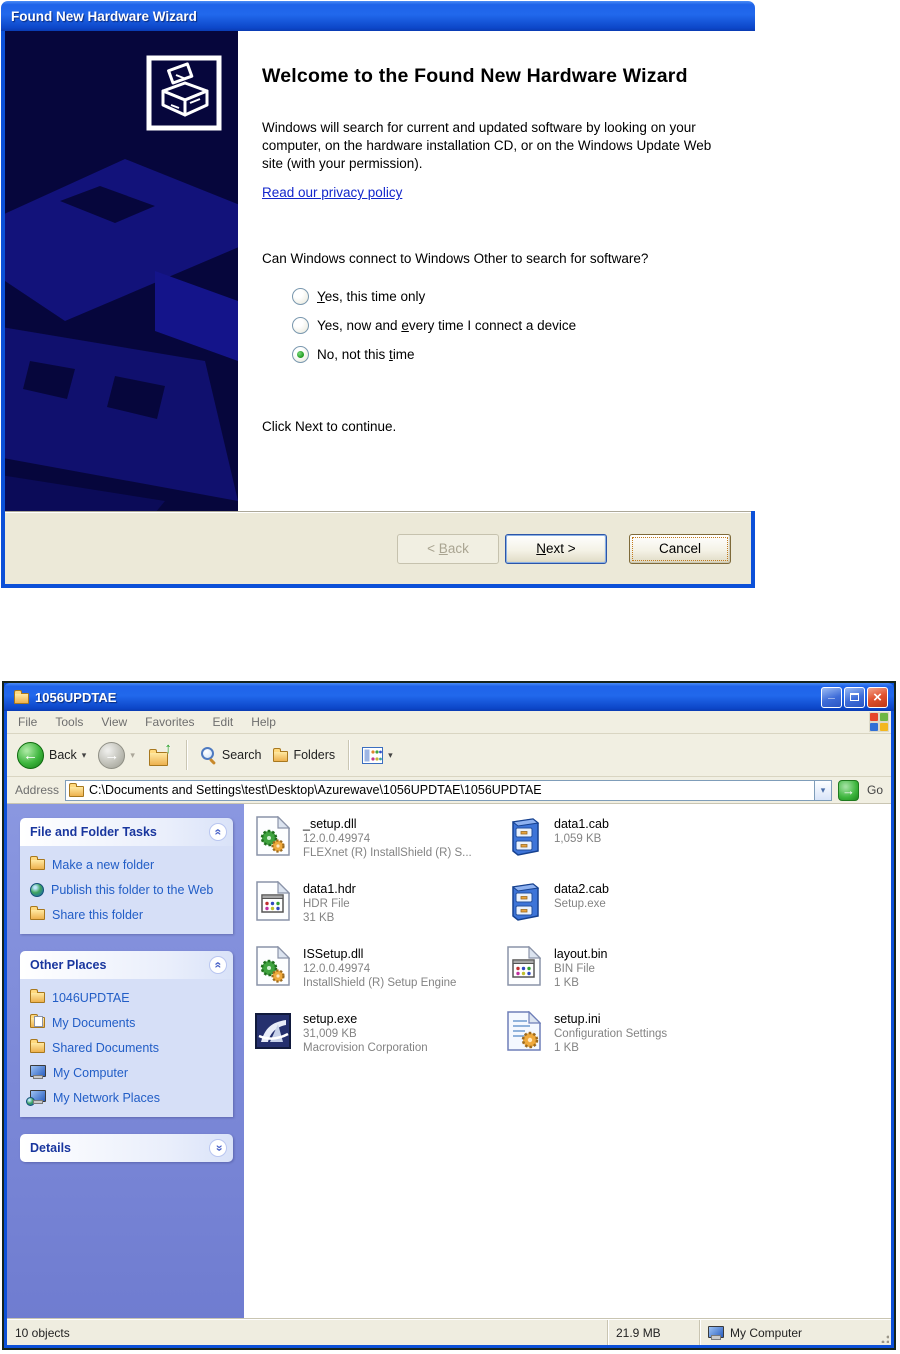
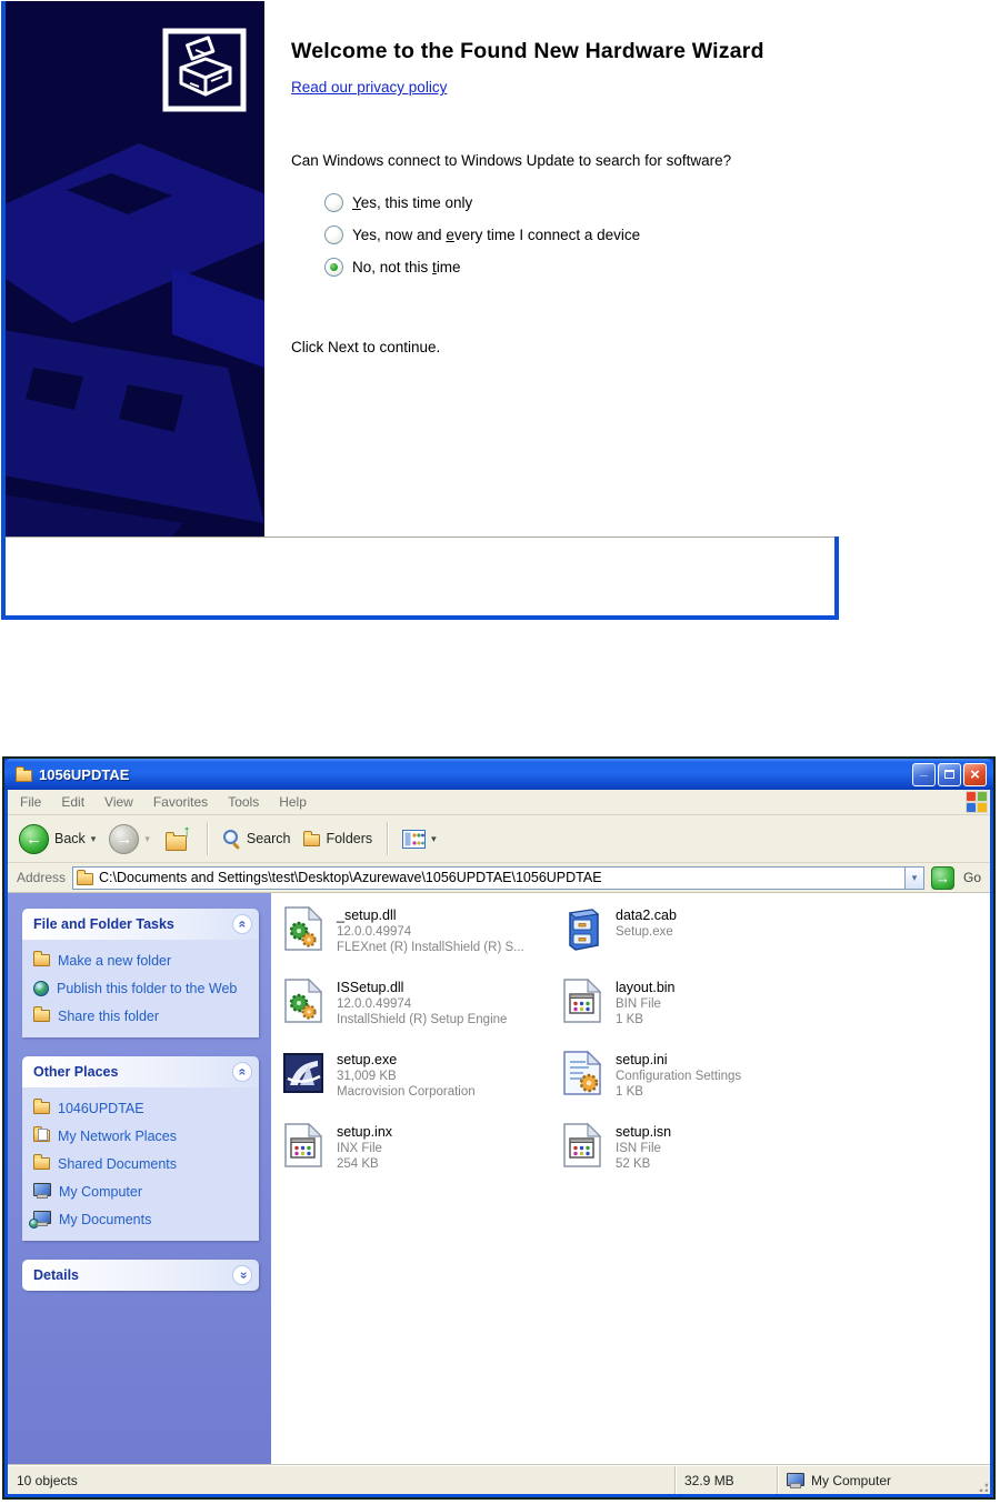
- Found New Hardware Wizard
  Welcome to the Found New Hardware Wizard
- Windows will search for current and updated software by looking on your computer, on the hardware installation CD, or on the Windows Update Web site (with your permission).
  Read our privacy policy
- Can Windows connect to Windows Other to search for software?
+ Can Windows connect to Windows Update to search for software?
  Yes, this time only
  Yes, now and every time I connect a device
  No, not this time
  Click Next to continue.
- < Back
- Next >
- Cancel
  1056UPDTAE
  File
- Tools
+ Edit
  View
  Favorites
- Edit
+ Tools
  Help
  Back
  Search
  Folders
  Address
  C:\Documents and Settings\test\Desktop\Azurewave\1056UPDTAE\1056UPDTAE
  Go
  File and Folder Tasks
  Make a new folder
  Publish this folder to the Web
  Share this folder
  Other Places
  1046UPDTAE
- My Documents
+ My Network Places
  Shared Documents
  My Computer
- My Network Places
+ My Documents
  Details
  _setup.dll
  12.0.0.49974
  FLEXnet (R) InstallShield (R) S...
- data1.cab
- 1,059 KB
- data1.hdr
- HDR File
- 31 KB
  data2.cab
  Setup.exe
  ISSetup.dll
  12.0.0.49974
  InstallShield (R) Setup Engine
  layout.bin
  BIN File
  1 KB
  setup.exe
  31,009 KB
  Macrovision Corporation
  setup.ini
  Configuration Settings
  1 KB
+ setup.inx
+ INX File
+ 254 KB
+ setup.isn
+ ISN File
+ 52 KB
  10 objects
- 21.9 MB
+ 32.9 MB
  My Computer
